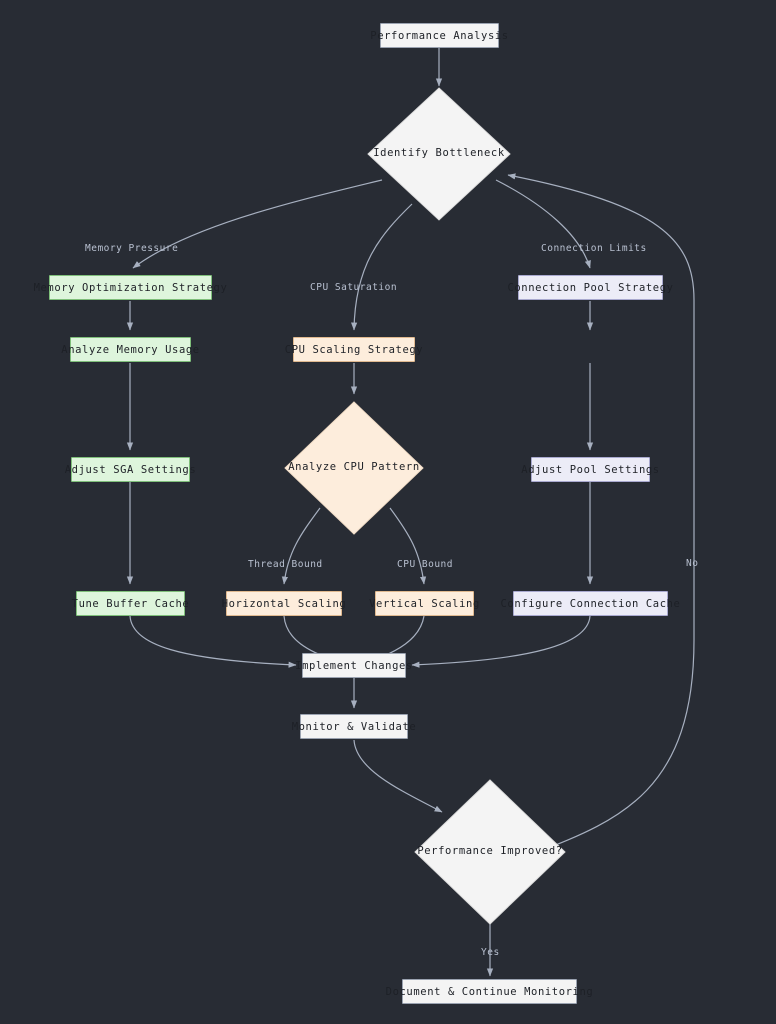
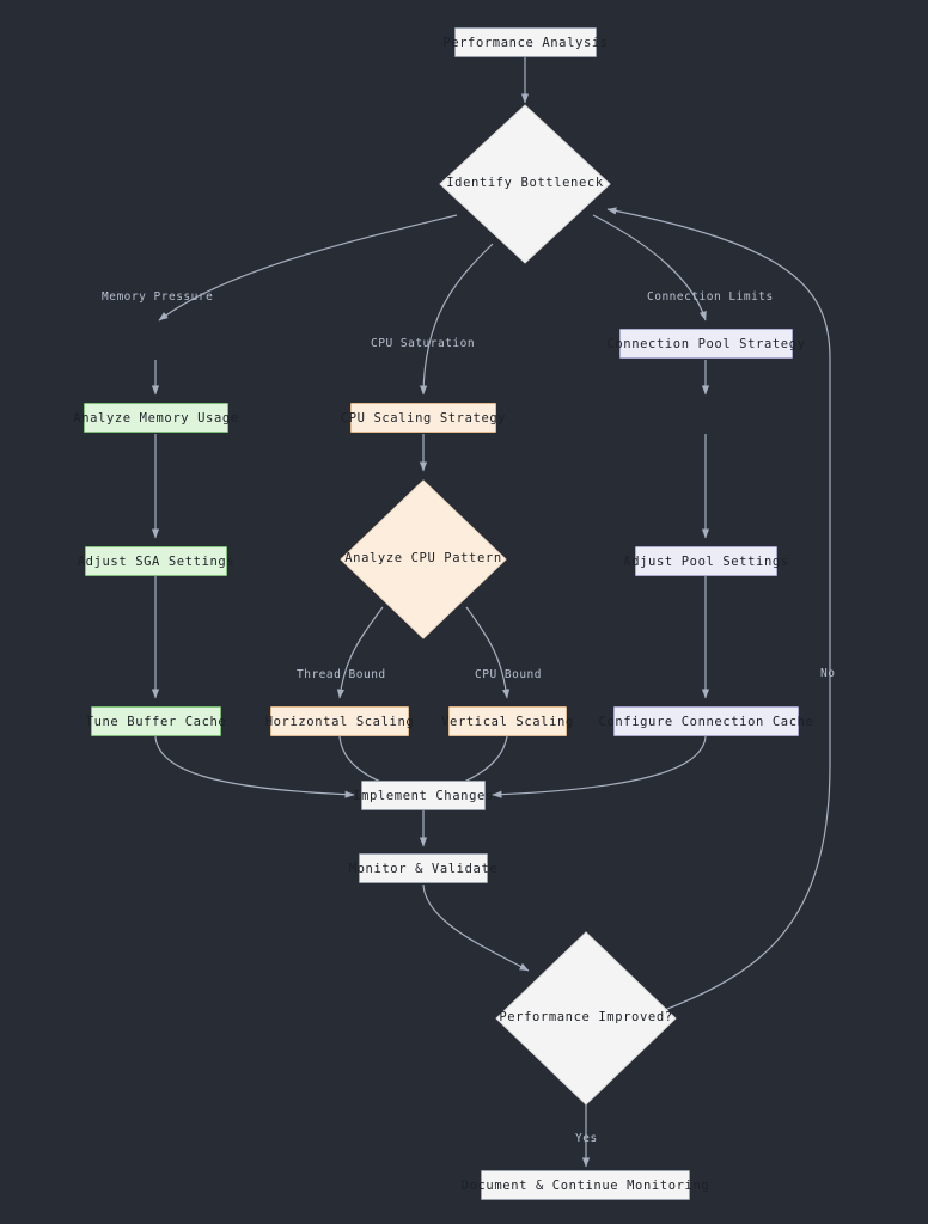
  Performance Analysis
  Identify Bottleneck
- Memory Optimization Strategy
  Analyze Memory Usage
  Adjust SGA Settings
  Tune Buffer Cache
  CPU Scaling Strategy
  Analyze CPU Pattern
  Horizontal Scaling
  Vertical Scaling
  Connection Pool Strategy
  Adjust Pool Settings
  Configure Connection Cache
  Implement Changes
  Monitor & Validate
  Performance Improved?
  Document & Continue Monitoring
  Memory Pressure
  CPU Saturation
  Connection Limits
  Thread Bound
  CPU Bound
  No
  Yes
